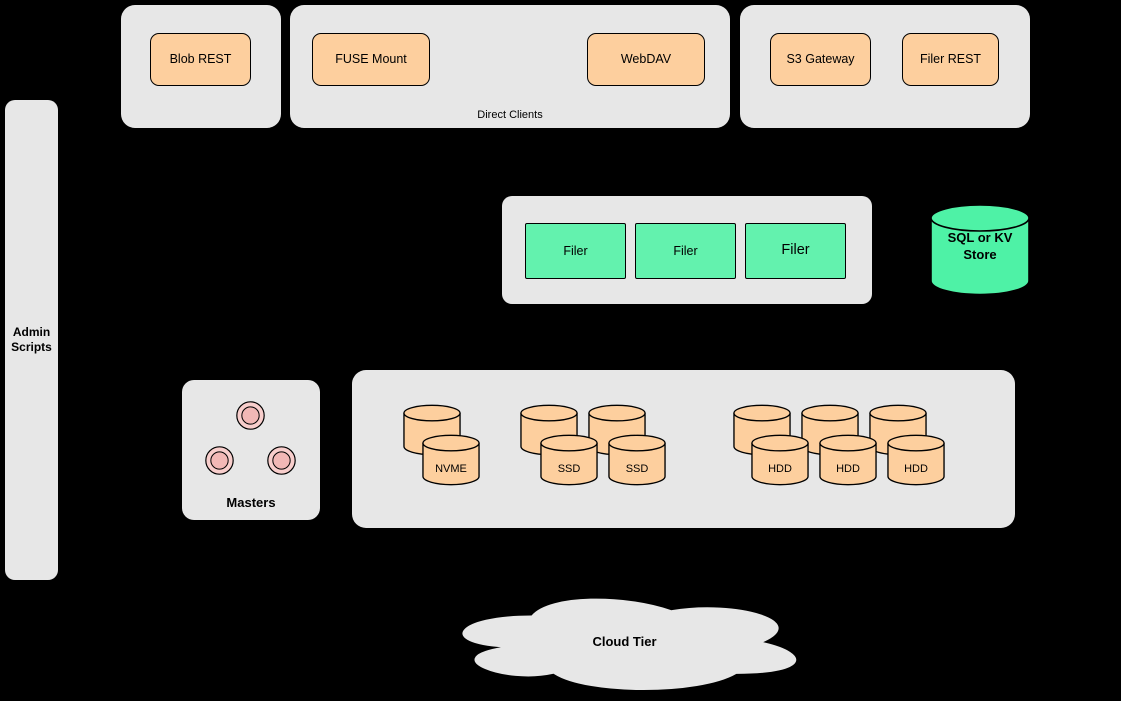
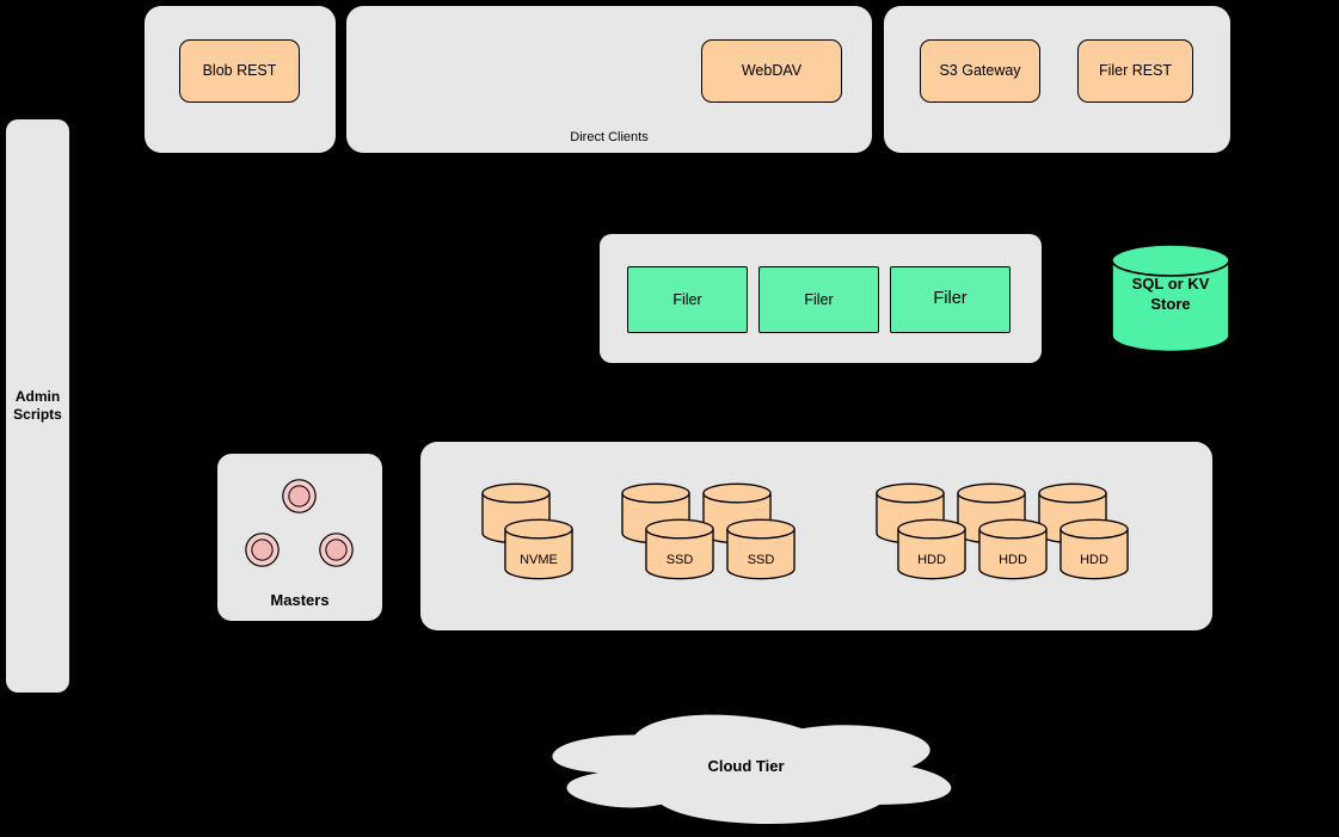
  Blob REST
- FUSE Mount
  WebDAV
  Direct Clients
  S3 Gateway
  Filer REST
  Admin Scripts
  Filer
  Filer
  Filer
  SQL or KV Store
  Masters
  NVME
  SSD
  SSD
  HDD
  HDD
  HDD
  Cloud Tier
